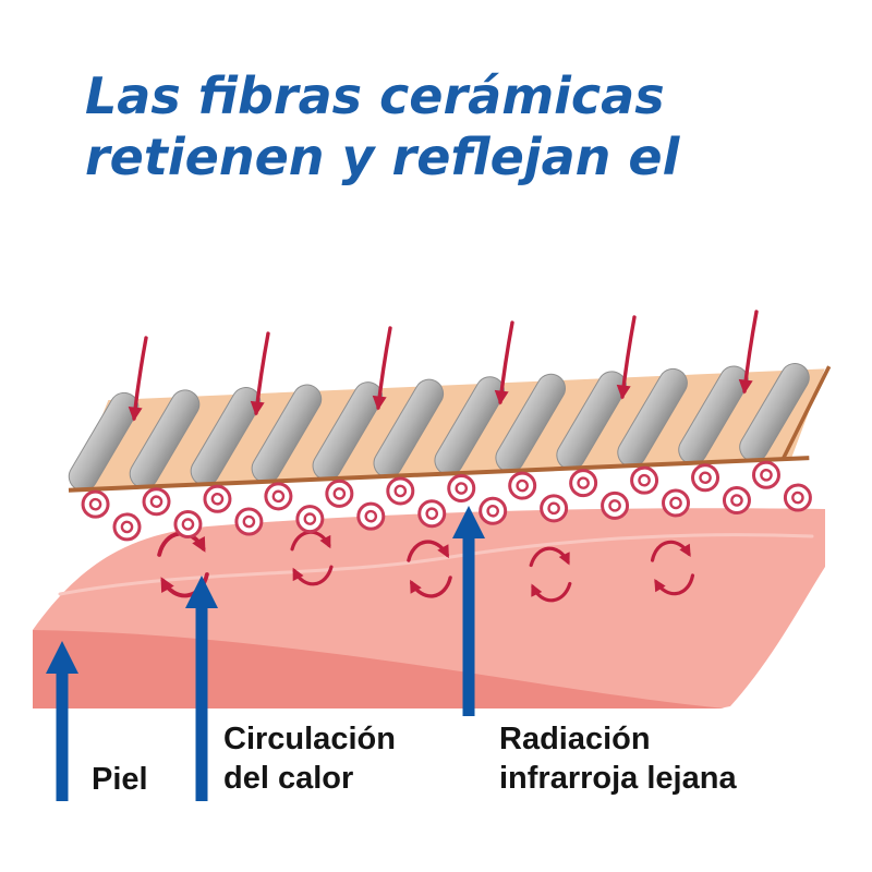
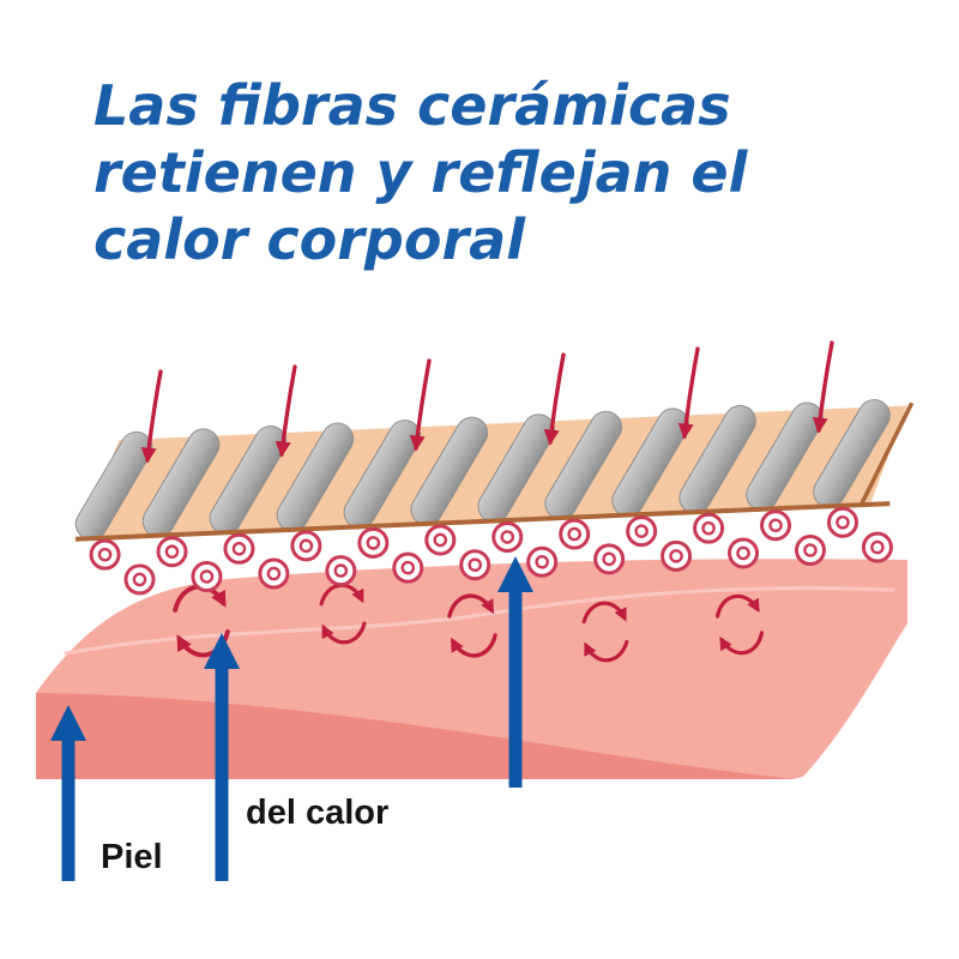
  Las fibras cerámicas
  retienen y reflejan el
+ calor corporal
  Piel
- Circulación
  del calor
- Radiación
- infrarroja lejana
